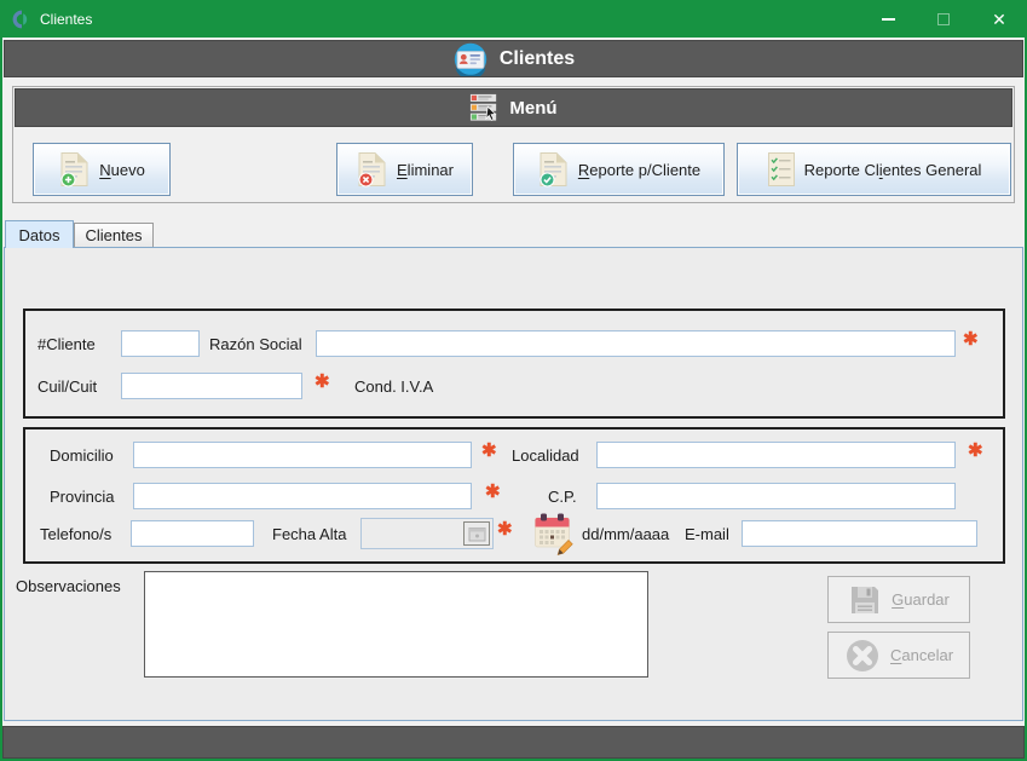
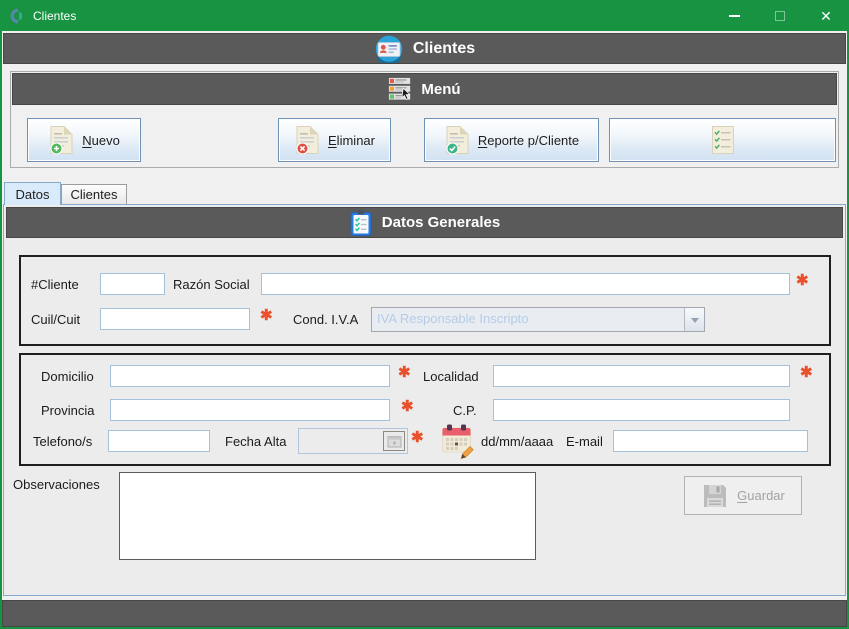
  Clientes
  ✕
  Clientes
  Menú
  Nuevo
  Eliminar
  Reporte p/Cliente
- Reporte Clientes General
  Datos
  Clientes
+ Datos Generales
  #Cliente
  Razón Social
  ✱
  Cuil/Cuit
  ✱
  Cond. I.V.A
+ IVA Responsable Inscripto
  Domicilio
  ✱
  Localidad
  ✱
  Provincia
  ✱
  C.P.
  Telefono/s
  Fecha Alta
  ✱
  dd/mm/aaaa
  E-mail
  Observaciones
  Guardar
- Cancelar
